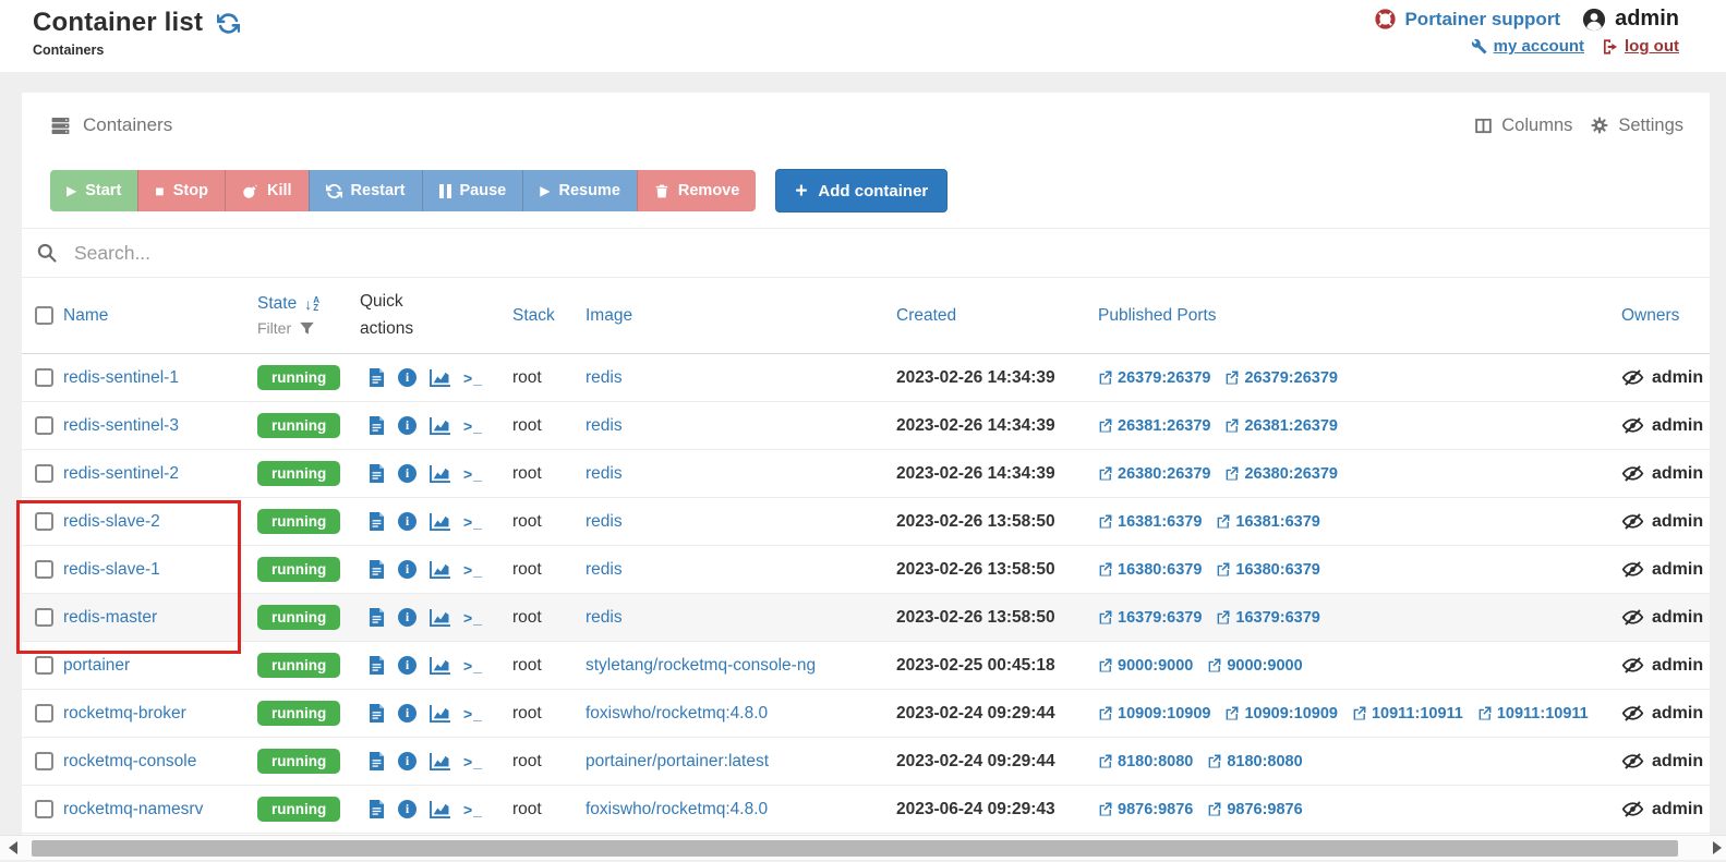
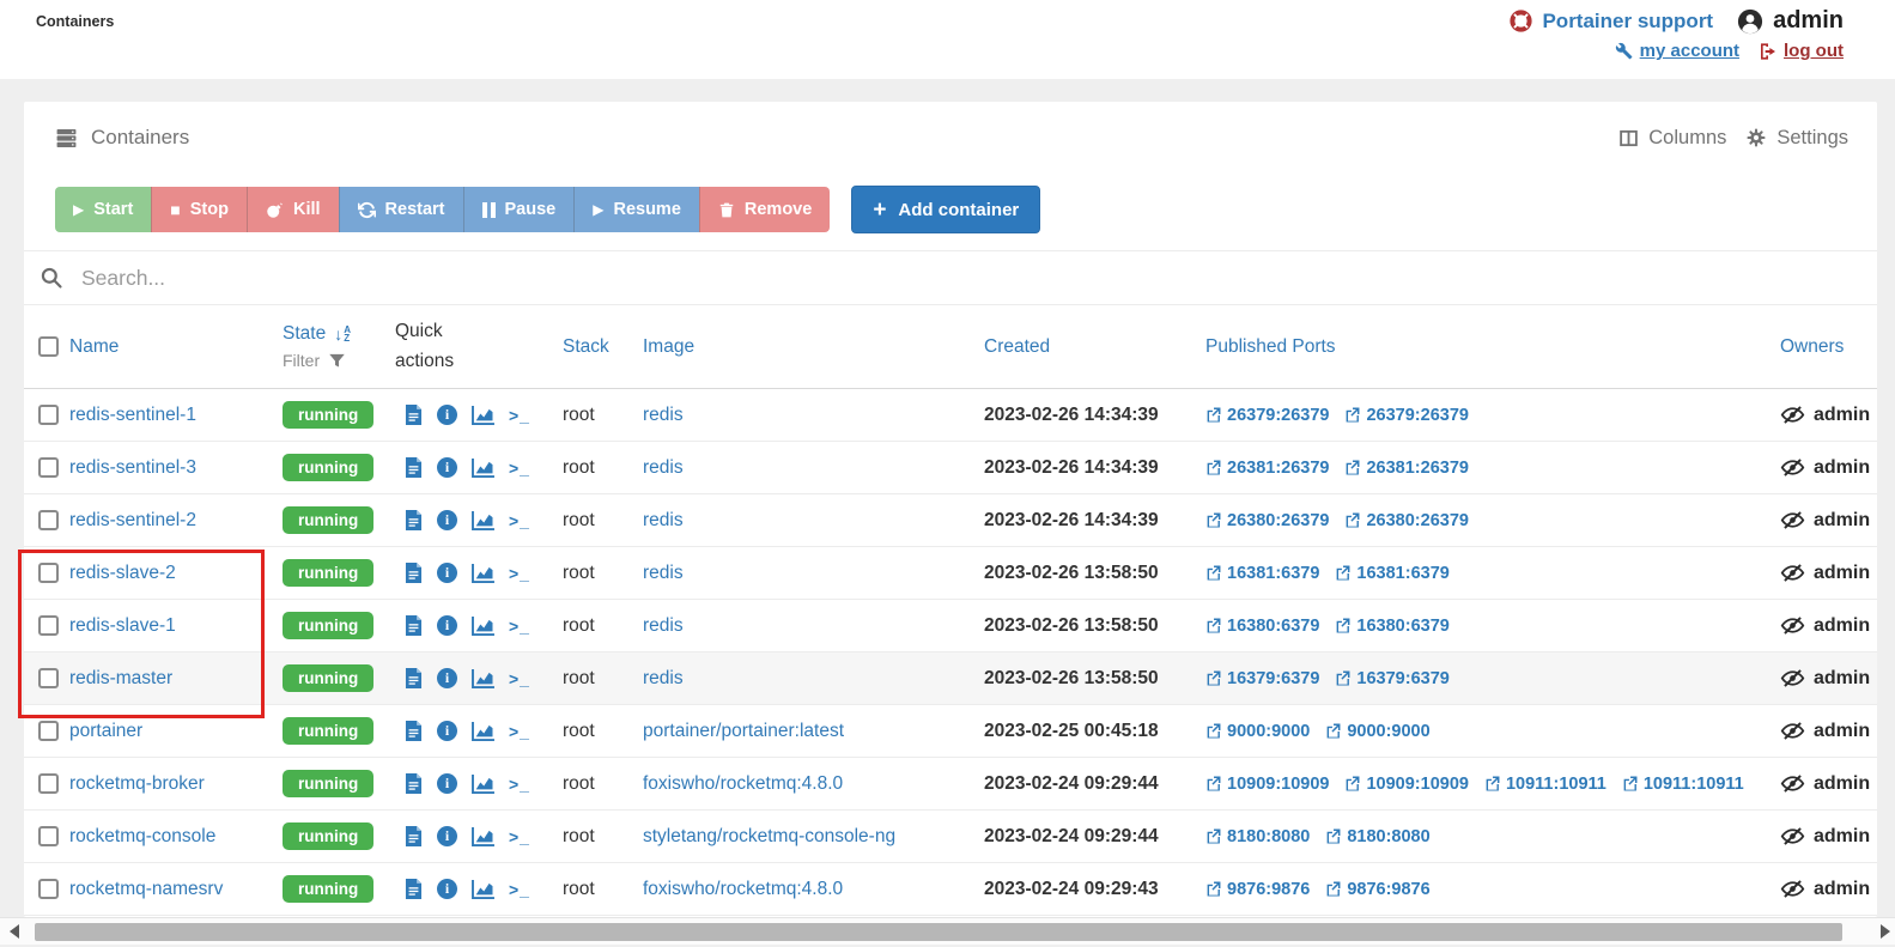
- Container list
  Containers
  Portainer support
  admin
  my account
  log out
  Containers
  Columns
  Settings
  ▶
  Start
  ■
  Stop
  Kill
  Restart
  Pause
  ▶
  Resume
  Remove
  +
  Add container
  Search...
  Name
  State
  ↓
  A
  Z
  Filter
  Quick actions
  Stack
  Image
  Created
  Published Ports
  Owners
  redis-sentinel-1
  running
  i
  >_
  root
  redis
  2023-02-26 14:34:39
  26379:26379
  26379:26379
  admin
  redis-sentinel-3
  running
  i
  >_
  root
  redis
  2023-02-26 14:34:39
  26381:26379
  26381:26379
  admin
  redis-sentinel-2
  running
  i
  >_
  root
  redis
  2023-02-26 14:34:39
  26380:26379
  26380:26379
  admin
  redis-slave-2
  running
  i
  >_
  root
  redis
  2023-02-26 13:58:50
  16381:6379
  16381:6379
  admin
  redis-slave-1
  running
  i
  >_
  root
  redis
  2023-02-26 13:58:50
  16380:6379
  16380:6379
  admin
  redis-master
  running
  i
  >_
  root
  redis
  2023-02-26 13:58:50
  16379:6379
  16379:6379
  admin
  portainer
  running
  i
  >_
  root
- styletang/rocketmq-console-ng
+ portainer/portainer:latest
  2023-02-25 00:45:18
  9000:9000
  9000:9000
  admin
  rocketmq-broker
  running
  i
  >_
  root
  foxiswho/rocketmq:4.8.0
  2023-02-24 09:29:44
  10909:10909
  10909:10909
  10911:10911
  10911:10911
  admin
  rocketmq-console
  running
  i
  >_
  root
- portainer/portainer:latest
+ styletang/rocketmq-console-ng
  2023-02-24 09:29:44
  8180:8080
  8180:8080
  admin
  rocketmq-namesrv
  running
  i
  >_
  root
  foxiswho/rocketmq:4.8.0
- 2023-06-24 09:29:43
+ 2023-02-24 09:29:43
  9876:9876
  9876:9876
  admin
